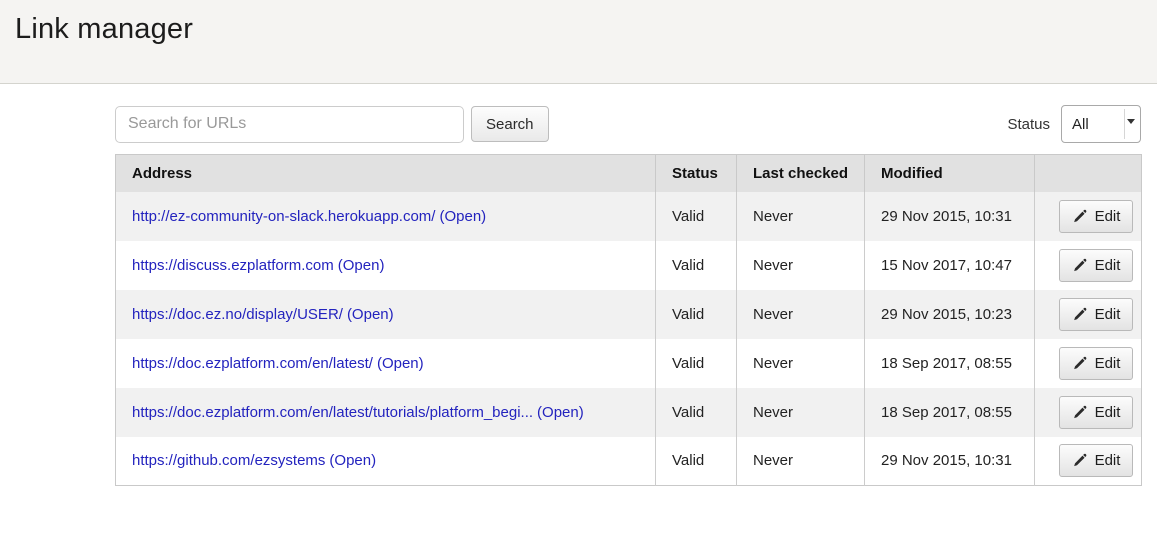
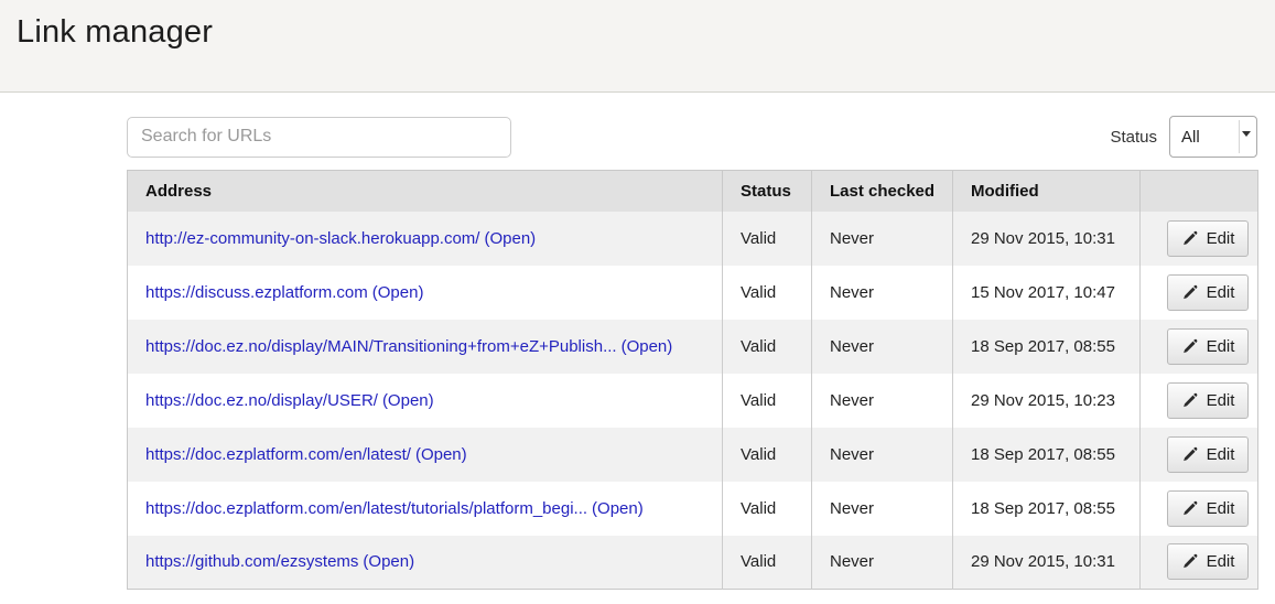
  Link manager
  Search for URLs
- Search
  Status
  All
  Address	Status	Last checked	Modified
  http://ez-community-on-slack.herokuapp.com/ (Open)	Valid	Never	29 Nov 2015, 10:31	Edit
  https://discuss.ezplatform.com (Open)	Valid	Never	15 Nov 2017, 10:47	Edit
+ https://doc.ez.no/display/MAIN/Transitioning+from+eZ+Publish... (Open)	Valid	Never	18 Sep 2017, 08:55	Edit
  https://doc.ez.no/display/USER/ (Open)	Valid	Never	29 Nov 2015, 10:23	Edit
  https://doc.ezplatform.com/en/latest/ (Open)	Valid	Never	18 Sep 2017, 08:55	Edit
  https://doc.ezplatform.com/en/latest/tutorials/platform_begi... (Open)	Valid	Never	18 Sep 2017, 08:55	Edit
  https://github.com/ezsystems (Open)	Valid	Never	29 Nov 2015, 10:31	Edit
